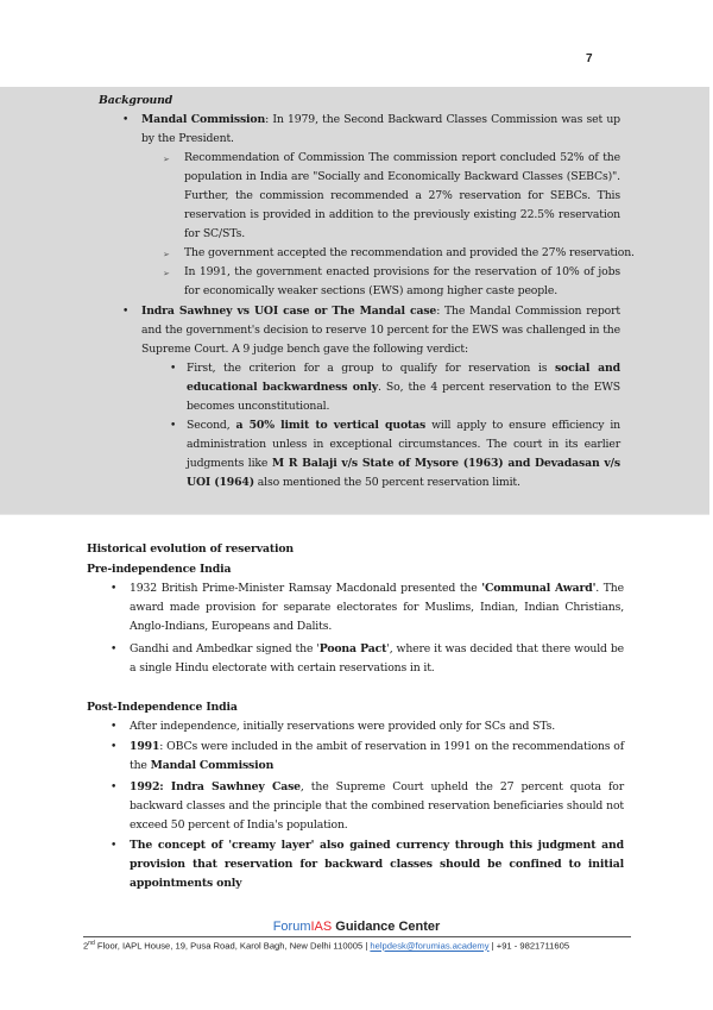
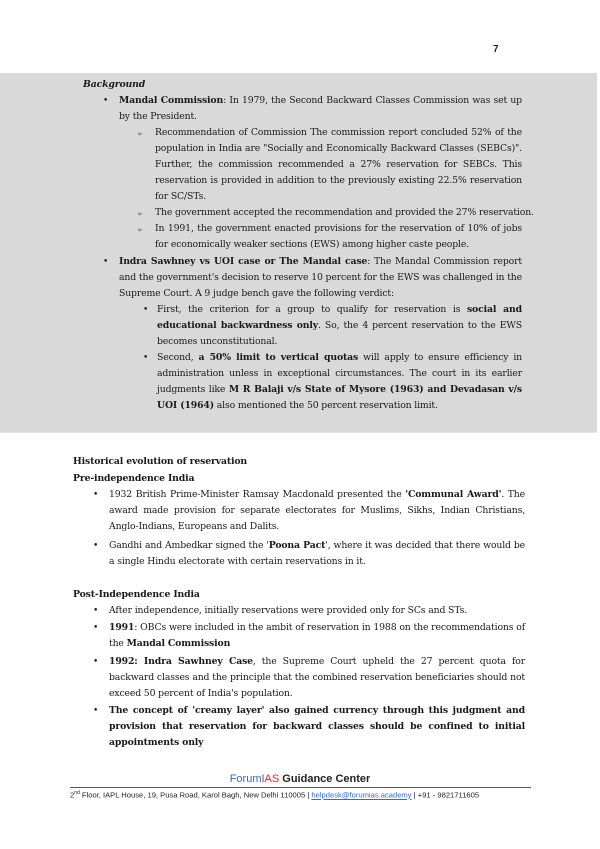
  7
  Background
  •
  Mandal Commission: In 1979, the Second Backward Classes Commission was set up by the President.
  ➢
  Recommendation of Commission The commission report concluded 52% of the population in India are "Socially and Economically Backward Classes (SEBCs)". Further, the commission recommended a 27% reservation for SEBCs. This reservation is provided in addition to the previously existing 22.5% reservation for SC/STs.
  ➢
  The government accepted the recommendation and provided the 27% reservation.
  ➢
  In 1991, the government enacted provisions for the reservation of 10% of jobs for economically weaker sections (EWS) among higher caste people.
  •
  Indra Sawhney vs UOI case or The Mandal case: The Mandal Commission report and the government's decision to reserve 10 percent for the EWS was challenged in the Supreme Court. A 9 judge bench gave the following verdict:
  •
  First, the criterion for a group to qualify for reservation is social and educational backwardness only. So, the 4 percent reservation to the EWS becomes unconstitutional.
  •
  Second, a 50% limit to vertical quotas will apply to ensure efficiency in administration unless in exceptional circumstances. The court in its earlier judgments like M R Balaji v/s State of Mysore (1963) and Devadasan v/s UOI (1964) also mentioned the 50 percent reservation limit.
  Historical evolution of reservation
  Pre-independence India
  •
- 1932 British Prime-Minister Ramsay Macdonald presented the 'Communal Award'. The award made provision for separate electorates for Muslims, Indian, Indian Christians, Anglo-Indians, Europeans and Dalits.
+ 1932 British Prime-Minister Ramsay Macdonald presented the 'Communal Award'. The award made provision for separate electorates for Muslims, Sikhs, Indian Christians, Anglo-Indians, Europeans and Dalits.
  •
  Gandhi and Ambedkar signed the 'Poona Pact', where it was decided that there would be a single Hindu electorate with certain reservations in it.
  Post-Independence India
  •
  After independence, initially reservations were provided only for SCs and STs.
  •
- 1991: OBCs were included in the ambit of reservation in 1991 on the recommendations of the Mandal Commission
+ 1991: OBCs were included in the ambit of reservation in 1988 on the recommendations of the Mandal Commission
  •
  1992: Indra Sawhney Case, the Supreme Court upheld the 27 percent quota for backward classes and the principle that the combined reservation beneficiaries should not exceed 50 percent of India's population.
  •
  The concept of 'creamy layer' also gained currency through this judgment and provision that reservation for backward classes should be confined to initial appointments only
  ForumIAS Guidance Center
  2 Floor, IAPL House, 19, Pusa Road, Karol Bagh, New Delhi 110005 | helpdesk@forumias.academy | +91 - 9821711605
